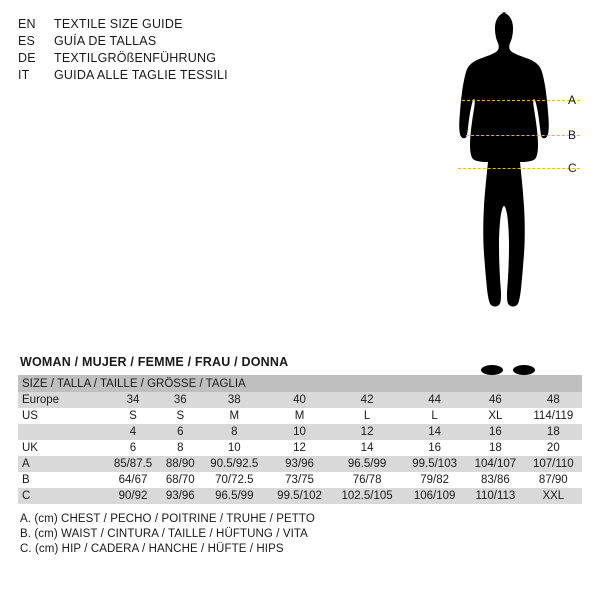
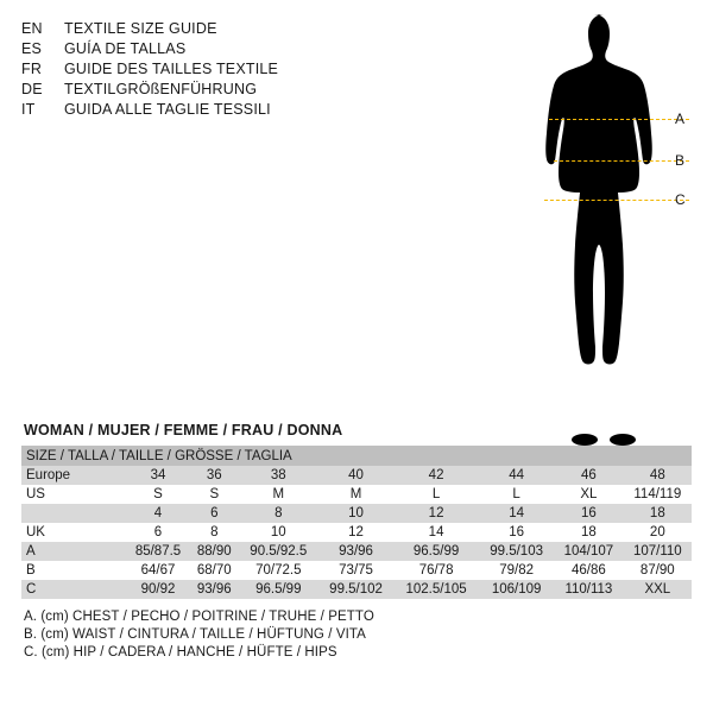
  EN
  TEXTILE SIZE GUIDE
  ES
  GUÍA DE TALLAS
+ FR
+ GUIDE DES TAILLES TEXTILE
  DE
  TEXTILGRÖßENFÜHRUNG
  IT
  GUIDA ALLE TAGLIE TESSILI
  A
  B
  C
  WOMAN / MUJER / FEMME / FRAU / DONNA
  SIZE / TALLA / TAILLE / GRÖSSE / TAGLIA
  Europe	34	36	38	40	42	44	46	48
  US	S	S	M	M	L	L	XL	114/119
  	4	6	8	10	12	14	16	18
  UK	6	8	10	12	14	16	18	20
  A	85/87.5	88/90	90.5/92.5	93/96	96.5/99	99.5/103	104/107	107/110
- B	64/67	68/70	70/72.5	73/75	76/78	79/82	83/86	87/90
+ B	64/67	68/70	70/72.5	73/75	76/78	79/82	46/86	87/90
  C	90/92	93/96	96.5/99	99.5/102	102.5/105	106/109	110/113	XXL
  A. (cm) CHEST / PECHO / POITRINE / TRUHE / PETTO
  B. (cm) WAIST / CINTURA / TAILLE / HÜFTUNG / VITA
  C. (cm) HIP / CADERA / HANCHE / HÜFTE / HIPS
